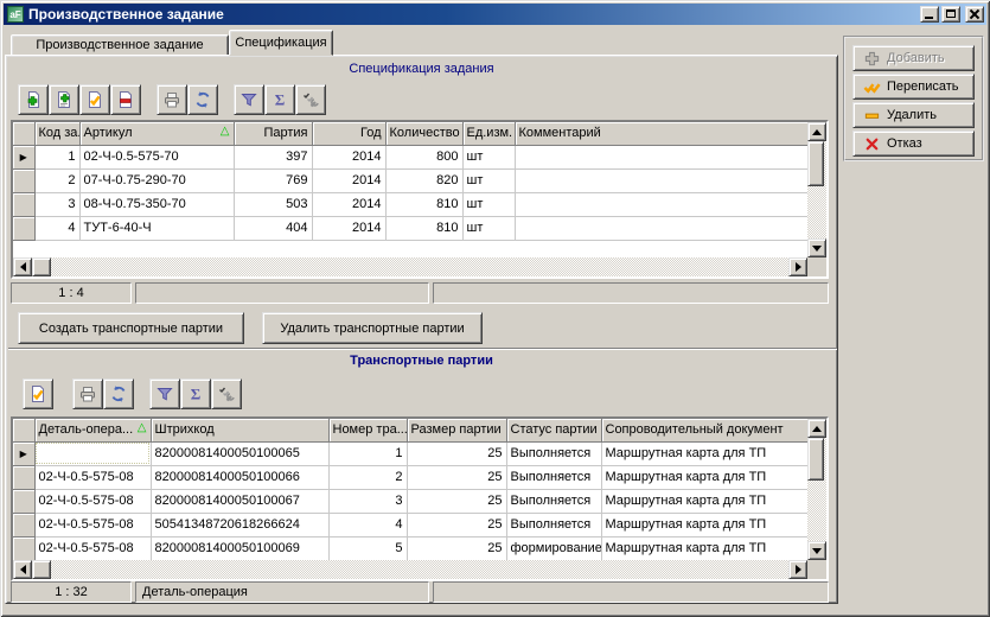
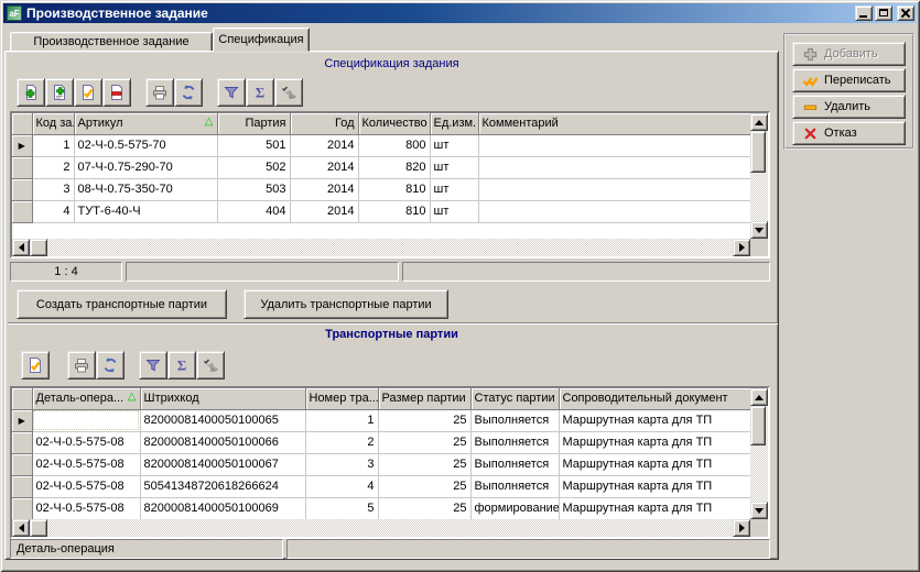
  aF
  Производственное задание
  Производственное задание
  Спецификация
  Спецификация задания
  Σ
  	Код за	Артикул △	Партия	Год	Количество	Ед.изм.	Комментарий
- ▶	1	02-Ч-0.5-575-70	397	2014	800	шт
+ ▶	1	02-Ч-0.5-575-70	501	2014	800	шт
- 	2	07-Ч-0.75-290-70	769	2014	820	шт
+ 	2	07-Ч-0.75-290-70	502	2014	820	шт
  	3	08-Ч-0.75-350-70	503	2014	810	шт
  	4	ТУТ-6-40-Ч	404	2014	810	шт
  1 : 4
  Создать транспортные партии
  Удалить транспортные партии
  Транспортные партии
  Σ
  	Деталь-опера... △	Штрихкод	Номер тра..	Размер партии	Статус партии	Сопроводительный документ
  ▶		82000081400050100065	1	25	Выполняется	Маршрутная карта для ТП
  	02-Ч-0.5-575-08	82000081400050100066	2	25	Выполняется	Маршрутная карта для ТП
  	02-Ч-0.5-575-08	82000081400050100067	3	25	Выполняется	Маршрутная карта для ТП
  	02-Ч-0.5-575-08	50541348720618266624	4	25	Выполняется	Маршрутная карта для ТП
  	02-Ч-0.5-575-08	82000081400050100069	5	25	формирование	Маршрутная карта для ТП
- 1 : 32
  Деталь-операция
  Добавить
  Переписать
  Удалить
  Отказ
